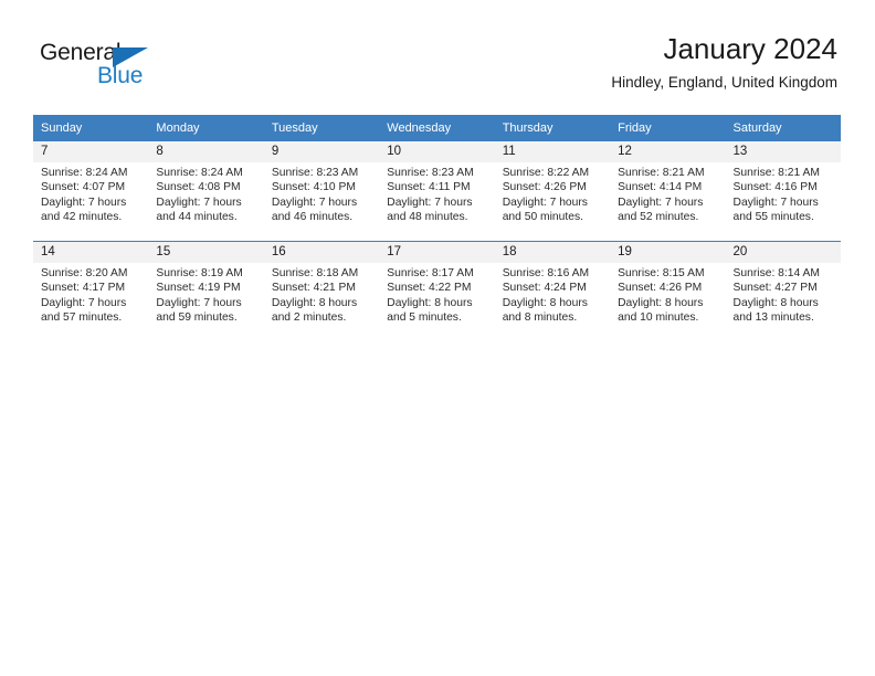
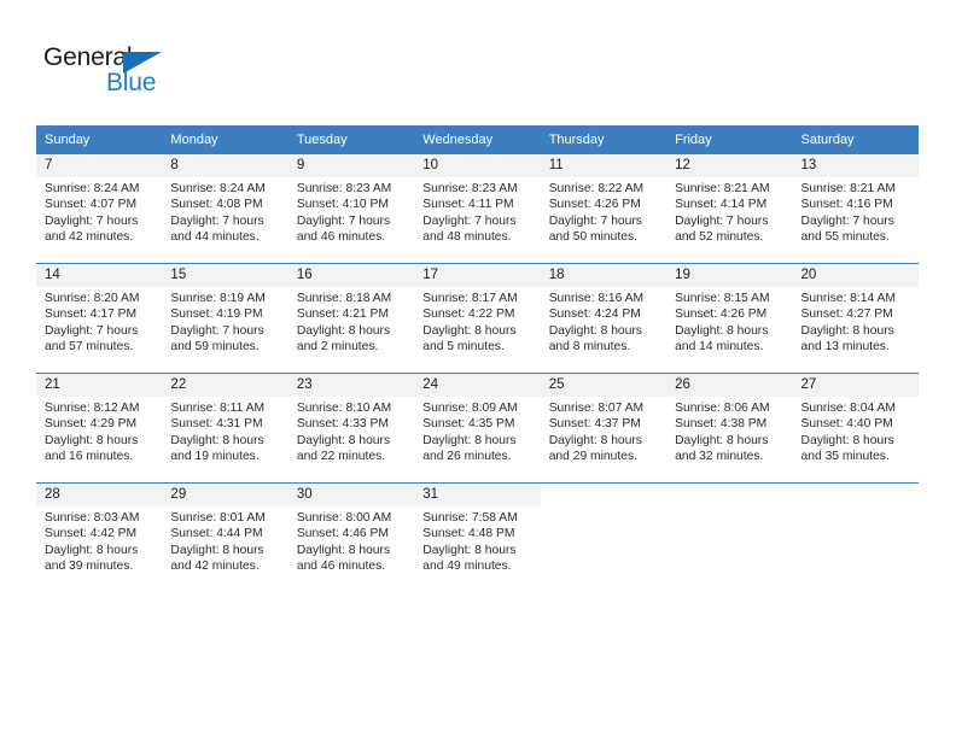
  General
  Blue
- January 2024
- Hindley, England, United Kingdom
  Sunday	Monday	Tuesday	Wednesday	Thursday	Friday	Saturday
  7Sunrise: 8:24 AMSunset: 4:07 PMDaylight: 7 hoursand 42 minutes.	8Sunrise: 8:24 AMSunset: 4:08 PMDaylight: 7 hoursand 44 minutes.	9Sunrise: 8:23 AMSunset: 4:10 PMDaylight: 7 hoursand 46 minutes.	10Sunrise: 8:23 AMSunset: 4:11 PMDaylight: 7 hoursand 48 minutes.	11Sunrise: 8:22 AMSunset: 4:26 PMDaylight: 7 hoursand 50 minutes.	12Sunrise: 8:21 AMSunset: 4:14 PMDaylight: 7 hoursand 52 minutes.	13Sunrise: 8:21 AMSunset: 4:16 PMDaylight: 7 hoursand 55 minutes.
- 14Sunrise: 8:20 AMSunset: 4:17 PMDaylight: 7 hoursand 57 minutes.	15Sunrise: 8:19 AMSunset: 4:19 PMDaylight: 7 hoursand 59 minutes.	16Sunrise: 8:18 AMSunset: 4:21 PMDaylight: 8 hoursand 2 minutes.	17Sunrise: 8:17 AMSunset: 4:22 PMDaylight: 8 hoursand 5 minutes.	18Sunrise: 8:16 AMSunset: 4:24 PMDaylight: 8 hoursand 8 minutes.	19Sunrise: 8:15 AMSunset: 4:26 PMDaylight: 8 hoursand 10 minutes.	20Sunrise: 8:14 AMSunset: 4:27 PMDaylight: 8 hoursand 13 minutes.
+ 14Sunrise: 8:20 AMSunset: 4:17 PMDaylight: 7 hoursand 57 minutes.	15Sunrise: 8:19 AMSunset: 4:19 PMDaylight: 7 hoursand 59 minutes.	16Sunrise: 8:18 AMSunset: 4:21 PMDaylight: 8 hoursand 2 minutes.	17Sunrise: 8:17 AMSunset: 4:22 PMDaylight: 8 hoursand 5 minutes.	18Sunrise: 8:16 AMSunset: 4:24 PMDaylight: 8 hoursand 8 minutes.	19Sunrise: 8:15 AMSunset: 4:26 PMDaylight: 8 hoursand 14 minutes.	20Sunrise: 8:14 AMSunset: 4:27 PMDaylight: 8 hoursand 13 minutes.
+ 21Sunrise: 8:12 AMSunset: 4:29 PMDaylight: 8 hoursand 16 minutes.	22Sunrise: 8:11 AMSunset: 4:31 PMDaylight: 8 hoursand 19 minutes.	23Sunrise: 8:10 AMSunset: 4:33 PMDaylight: 8 hoursand 22 minutes.	24Sunrise: 8:09 AMSunset: 4:35 PMDaylight: 8 hoursand 26 minutes.	25Sunrise: 8:07 AMSunset: 4:37 PMDaylight: 8 hoursand 29 minutes.	26Sunrise: 8:06 AMSunset: 4:38 PMDaylight: 8 hoursand 32 minutes.	27Sunrise: 8:04 AMSunset: 4:40 PMDaylight: 8 hoursand 35 minutes.
+ 28Sunrise: 8:03 AMSunset: 4:42 PMDaylight: 8 hoursand 39 minutes.	29Sunrise: 8:01 AMSunset: 4:44 PMDaylight: 8 hoursand 42 minutes.	30Sunrise: 8:00 AMSunset: 4:46 PMDaylight: 8 hoursand 46 minutes.	31Sunrise: 7:58 AMSunset: 4:48 PMDaylight: 8 hoursand 49 minutes.
